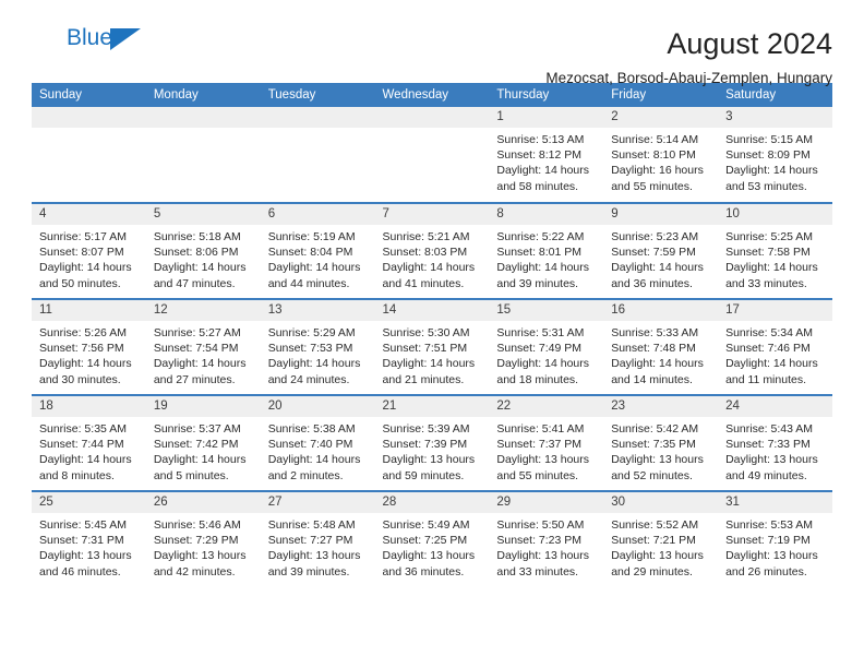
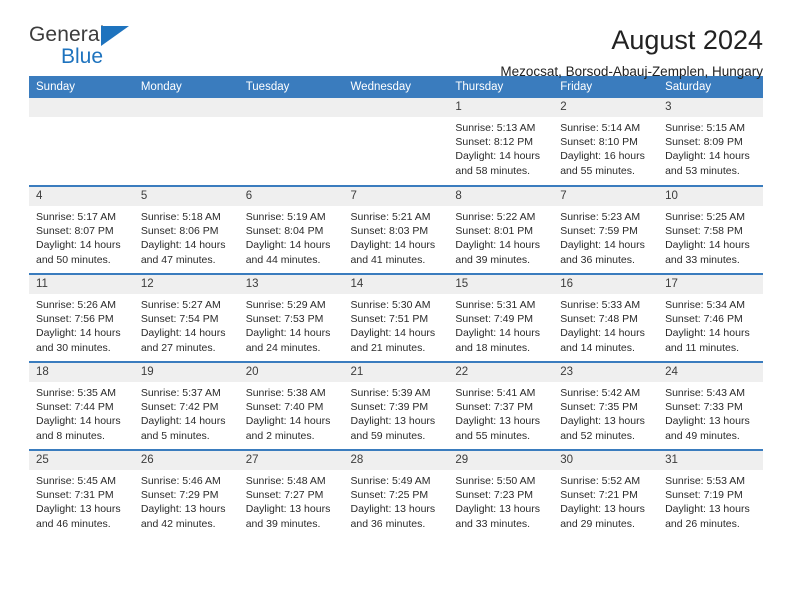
+ General
  Blue
  August 2024
  Mezocsat, Borsod-Abauj-Zemplen, Hungary
  Sunday	Monday	Tuesday	Wednesday	Thursday	Friday	Saturday
  				1Sunrise: 5:13 AMSunset: 8:12 PMDaylight: 14 hours and 58 minutes.	2Sunrise: 5:14 AMSunset: 8:10 PMDaylight: 16 hours and 55 minutes.	3Sunrise: 5:15 AMSunset: 8:09 PMDaylight: 14 hours and 53 minutes.
- 4Sunrise: 5:17 AMSunset: 8:07 PMDaylight: 14 hours and 50 minutes.	5Sunrise: 5:18 AMSunset: 8:06 PMDaylight: 14 hours and 47 minutes.	6Sunrise: 5:19 AMSunset: 8:04 PMDaylight: 14 hours and 44 minutes.	7Sunrise: 5:21 AMSunset: 8:03 PMDaylight: 14 hours and 41 minutes.	8Sunrise: 5:22 AMSunset: 8:01 PMDaylight: 14 hours and 39 minutes.	9Sunrise: 5:23 AMSunset: 7:59 PMDaylight: 14 hours and 36 minutes.	10Sunrise: 5:25 AMSunset: 7:58 PMDaylight: 14 hours and 33 minutes.
+ 4Sunrise: 5:17 AMSunset: 8:07 PMDaylight: 14 hours and 50 minutes.	5Sunrise: 5:18 AMSunset: 8:06 PMDaylight: 14 hours and 47 minutes.	6Sunrise: 5:19 AMSunset: 8:04 PMDaylight: 14 hours and 44 minutes.	7Sunrise: 5:21 AMSunset: 8:03 PMDaylight: 14 hours and 41 minutes.	8Sunrise: 5:22 AMSunset: 8:01 PMDaylight: 14 hours and 39 minutes.	7Sunrise: 5:23 AMSunset: 7:59 PMDaylight: 14 hours and 36 minutes.	10Sunrise: 5:25 AMSunset: 7:58 PMDaylight: 14 hours and 33 minutes.
  11Sunrise: 5:26 AMSunset: 7:56 PMDaylight: 14 hours and 30 minutes.	12Sunrise: 5:27 AMSunset: 7:54 PMDaylight: 14 hours and 27 minutes.	13Sunrise: 5:29 AMSunset: 7:53 PMDaylight: 14 hours and 24 minutes.	14Sunrise: 5:30 AMSunset: 7:51 PMDaylight: 14 hours and 21 minutes.	15Sunrise: 5:31 AMSunset: 7:49 PMDaylight: 14 hours and 18 minutes.	16Sunrise: 5:33 AMSunset: 7:48 PMDaylight: 14 hours and 14 minutes.	17Sunrise: 5:34 AMSunset: 7:46 PMDaylight: 14 hours and 11 minutes.
  18Sunrise: 5:35 AMSunset: 7:44 PMDaylight: 14 hours and 8 minutes.	19Sunrise: 5:37 AMSunset: 7:42 PMDaylight: 14 hours and 5 minutes.	20Sunrise: 5:38 AMSunset: 7:40 PMDaylight: 14 hours and 2 minutes.	21Sunrise: 5:39 AMSunset: 7:39 PMDaylight: 13 hours and 59 minutes.	22Sunrise: 5:41 AMSunset: 7:37 PMDaylight: 13 hours and 55 minutes.	23Sunrise: 5:42 AMSunset: 7:35 PMDaylight: 13 hours and 52 minutes.	24Sunrise: 5:43 AMSunset: 7:33 PMDaylight: 13 hours and 49 minutes.
  25Sunrise: 5:45 AMSunset: 7:31 PMDaylight: 13 hours and 46 minutes.	26Sunrise: 5:46 AMSunset: 7:29 PMDaylight: 13 hours and 42 minutes.	27Sunrise: 5:48 AMSunset: 7:27 PMDaylight: 13 hours and 39 minutes.	28Sunrise: 5:49 AMSunset: 7:25 PMDaylight: 13 hours and 36 minutes.	29Sunrise: 5:50 AMSunset: 7:23 PMDaylight: 13 hours and 33 minutes.	30Sunrise: 5:52 AMSunset: 7:21 PMDaylight: 13 hours and 29 minutes.	31Sunrise: 5:53 AMSunset: 7:19 PMDaylight: 13 hours and 26 minutes.
